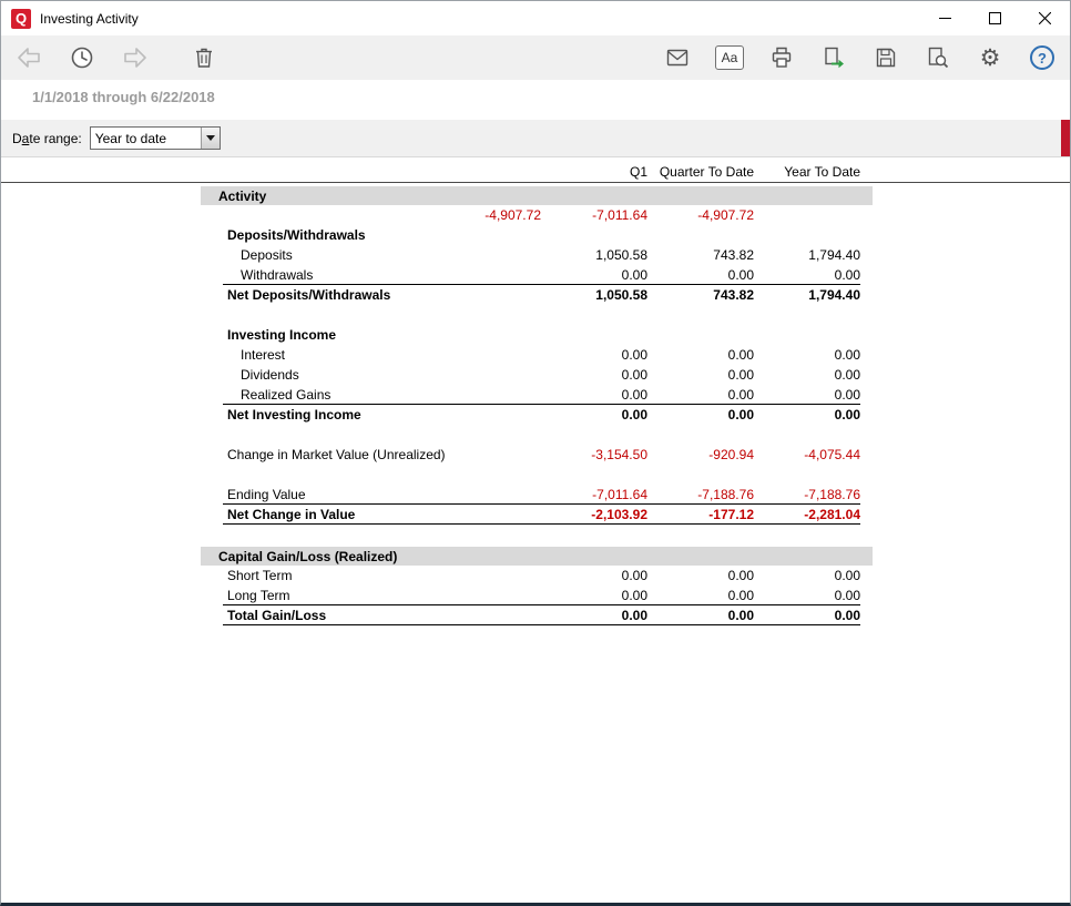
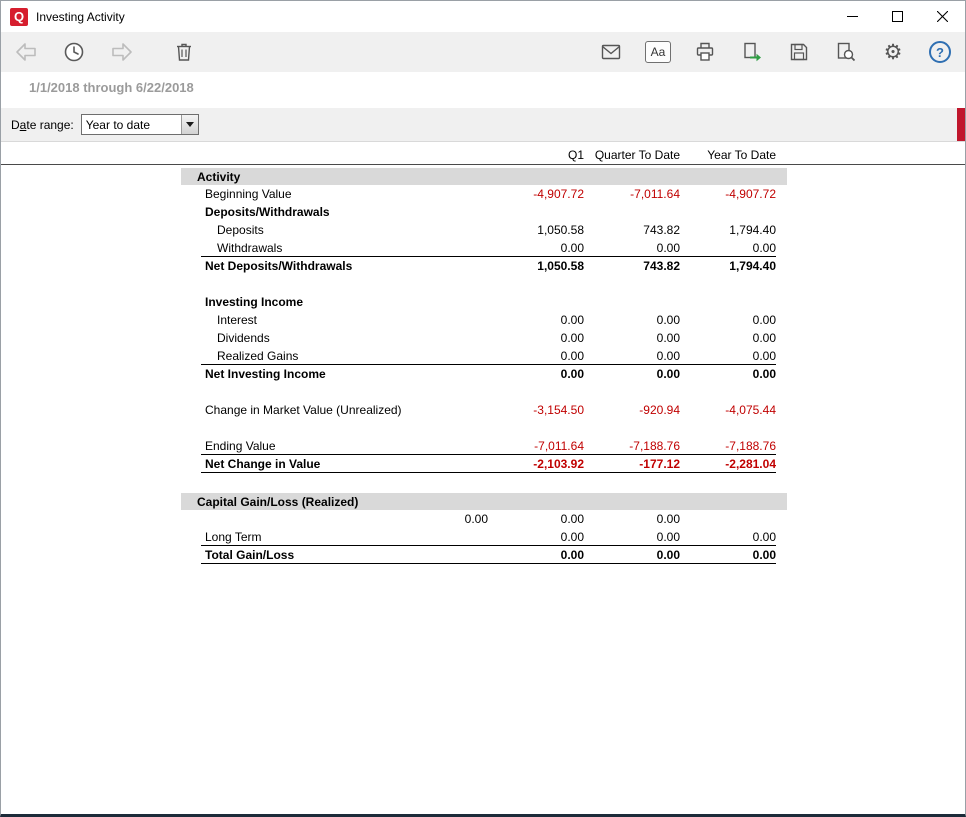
  Q
  Investing Activity
  Aa
  ⚙
  ?
  1/1/2018 through 6/22/2018
  Date range:
  Year to date
  Q1
  Quarter To Date
  Year To Date
  Activity
+ Beginning Value
  -4,907.72
  -7,011.64
  -4,907.72
  Deposits/Withdrawals
  Deposits
  1,050.58
  743.82
  1,794.40
  Withdrawals
  0.00
  0.00
  0.00
  Net Deposits/Withdrawals
  1,050.58
  743.82
  1,794.40
  Investing Income
  Interest
  0.00
  0.00
  0.00
  Dividends
  0.00
  0.00
  0.00
  Realized Gains
  0.00
  0.00
  0.00
  Net Investing Income
  0.00
  0.00
  0.00
  Change in Market Value (Unrealized)
  -3,154.50
  -920.94
  -4,075.44
  Ending Value
  -7,011.64
  -7,188.76
  -7,188.76
  Net Change in Value
  -2,103.92
  -177.12
  -2,281.04
  Capital Gain/Loss (Realized)
- Short Term
  0.00
  0.00
  0.00
  Long Term
  0.00
  0.00
  0.00
  Total Gain/Loss
  0.00
  0.00
  0.00
